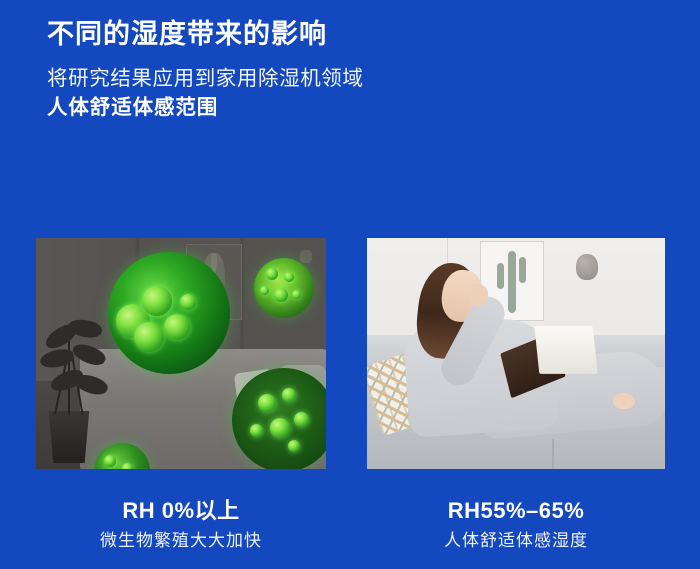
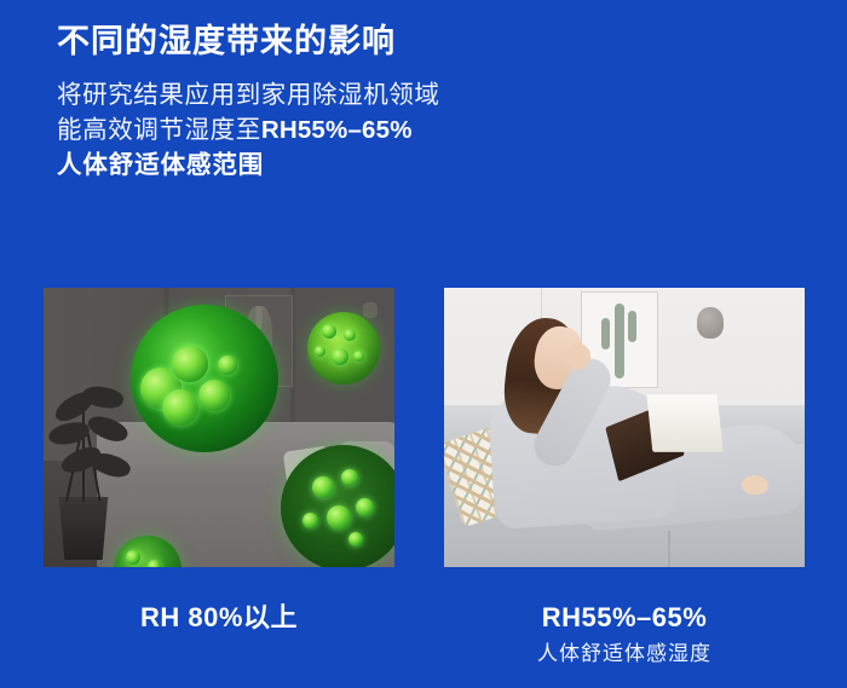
  不同的湿度带来的影响
  将研究结果应用到家用除湿机领域
+ 能高效调节湿度至RH55%–65%
  人体舒适体感范围
- RH 0%以上
+ RH 80%以上
- 微生物繁殖大大加快
  RH55%–65%
  人体舒适体感湿度
